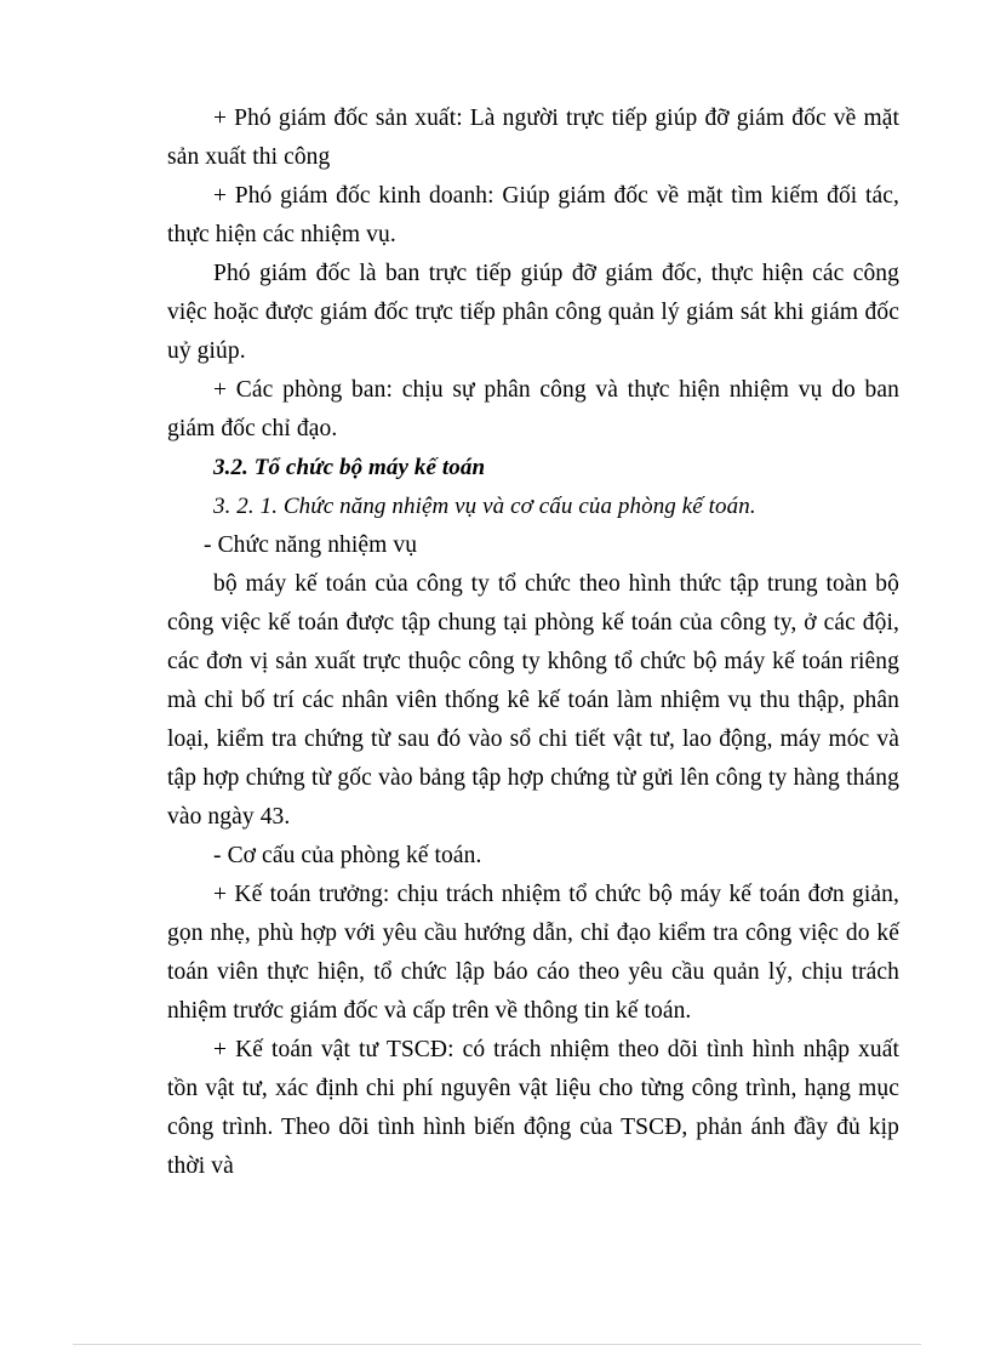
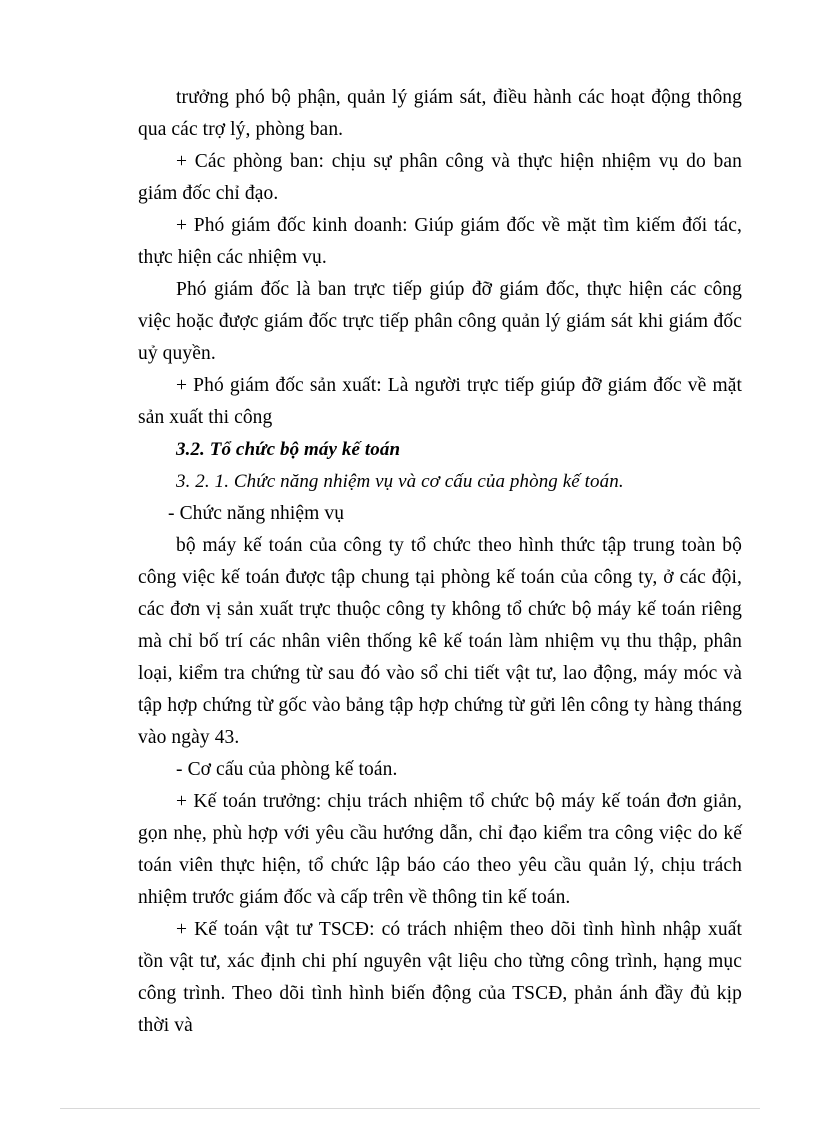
+ trưởng phó bộ phận, quản lý giám sát, điều hành các hoạt động thông qua các trợ lý, phòng ban.
- + Phó giám đốc sản xuất: Là người trực tiếp giúp đỡ giám đốc về mặt sản xuất thi công
+ + Các phòng ban: chịu sự phân công và thực hiện nhiệm vụ do ban giám đốc chỉ đạo.
  + Phó giám đốc kinh doanh: Giúp giám đốc về mặt tìm kiếm đối tác, thực hiện các nhiệm vụ.
- Phó giám đốc là ban trực tiếp giúp đỡ giám đốc, thực hiện các công việc hoặc được giám đốc trực tiếp phân công quản lý giám sát khi giám đốc uỷ giúp.
+ Phó giám đốc là ban trực tiếp giúp đỡ giám đốc, thực hiện các công việc hoặc được giám đốc trực tiếp phân công quản lý giám sát khi giám đốc uỷ quyền.
- + Các phòng ban: chịu sự phân công và thực hiện nhiệm vụ do ban giám đốc chỉ đạo.
+ + Phó giám đốc sản xuất: Là người trực tiếp giúp đỡ giám đốc về mặt sản xuất thi công
  3.2. Tổ chức bộ máy kế toán
  3. 2. 1. Chức năng nhiệm vụ và cơ cấu của phòng kế toán.
  - Chức năng nhiệm vụ
  bộ máy kế toán của công ty tổ chức theo hình thức tập trung toàn bộ công việc kế toán được tập chung tại phòng kế toán của công ty, ở các đội, các đơn vị sản xuất trực thuộc công ty không tổ chức bộ máy kế toán riêng mà chỉ bố trí các nhân viên thống kê kế toán làm nhiệm vụ thu thập, phân loại, kiểm tra chứng từ sau đó vào sổ chi tiết vật tư, lao động, máy móc và tập hợp chứng từ gốc vào bảng tập hợp chứng từ gửi lên công ty hàng tháng vào ngày 43.
  - Cơ cấu của phòng kế toán.
  + Kế toán trưởng: chịu trách nhiệm tổ chức bộ máy kế toán đơn giản, gọn nhẹ, phù hợp với yêu cầu hướng dẫn, chỉ đạo kiểm tra công việc do kế toán viên thực hiện, tổ chức lập báo cáo theo yêu cầu quản lý, chịu trách nhiệm trước giám đốc và cấp trên về thông tin kế toán.
  + Kế toán vật tư TSCĐ: có trách nhiệm theo dõi tình hình nhập xuất tồn vật tư, xác định chi phí nguyên vật liệu cho từng công trình, hạng mục công trình. Theo dõi tình hình biến động của TSCĐ, phản ánh đầy đủ kịp thời và
